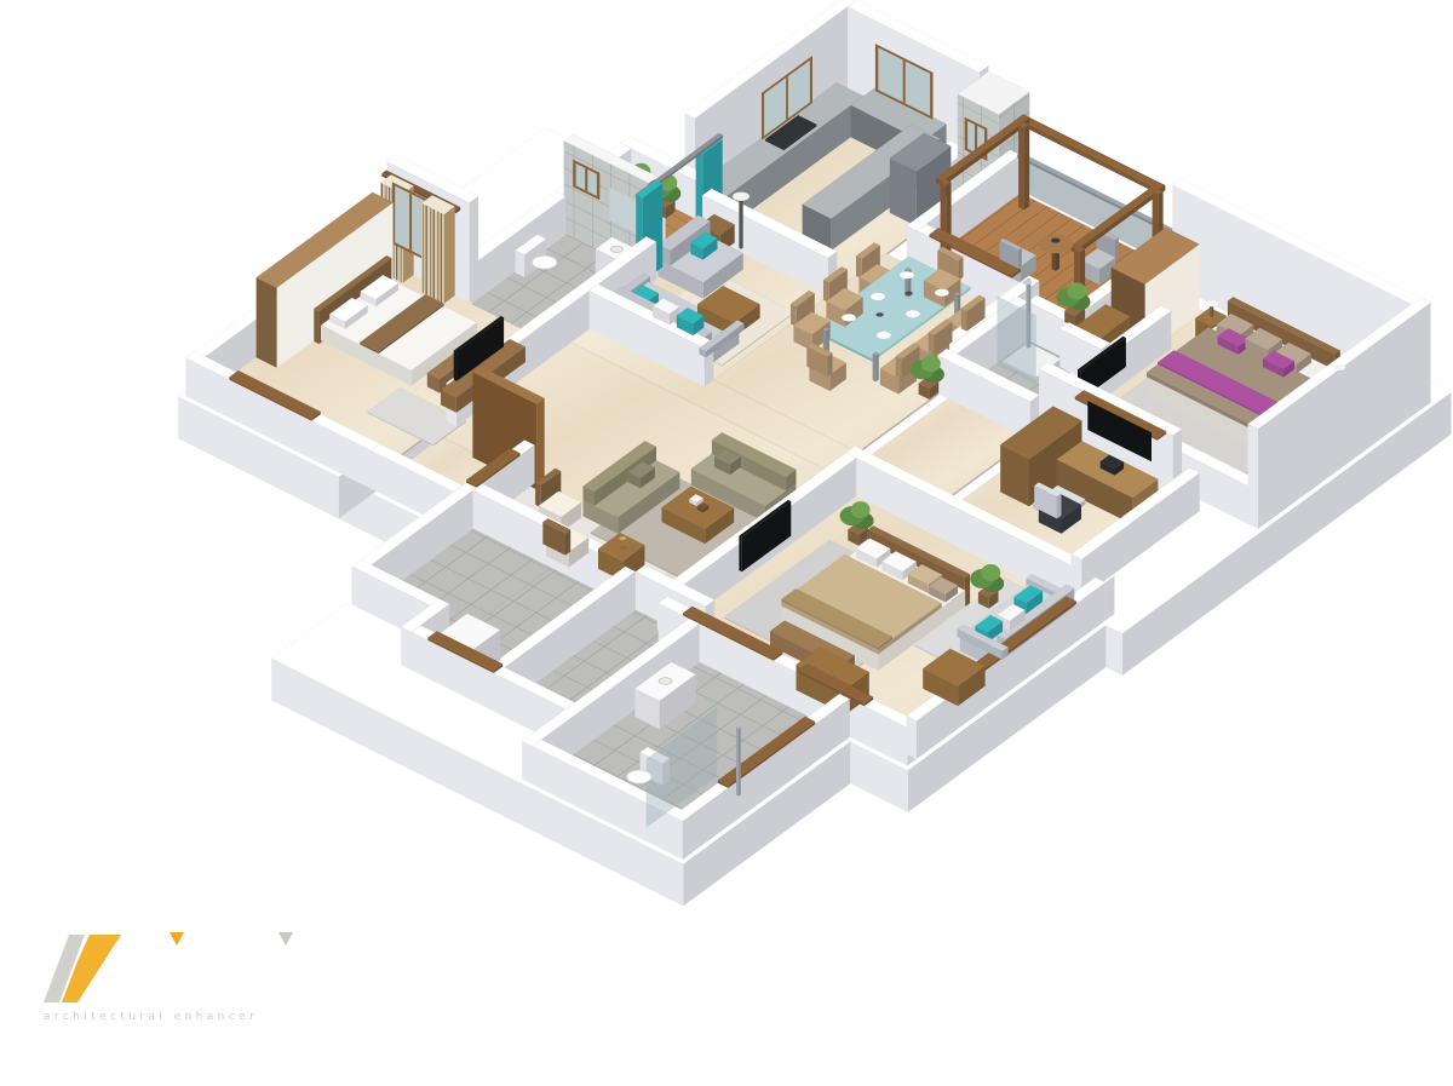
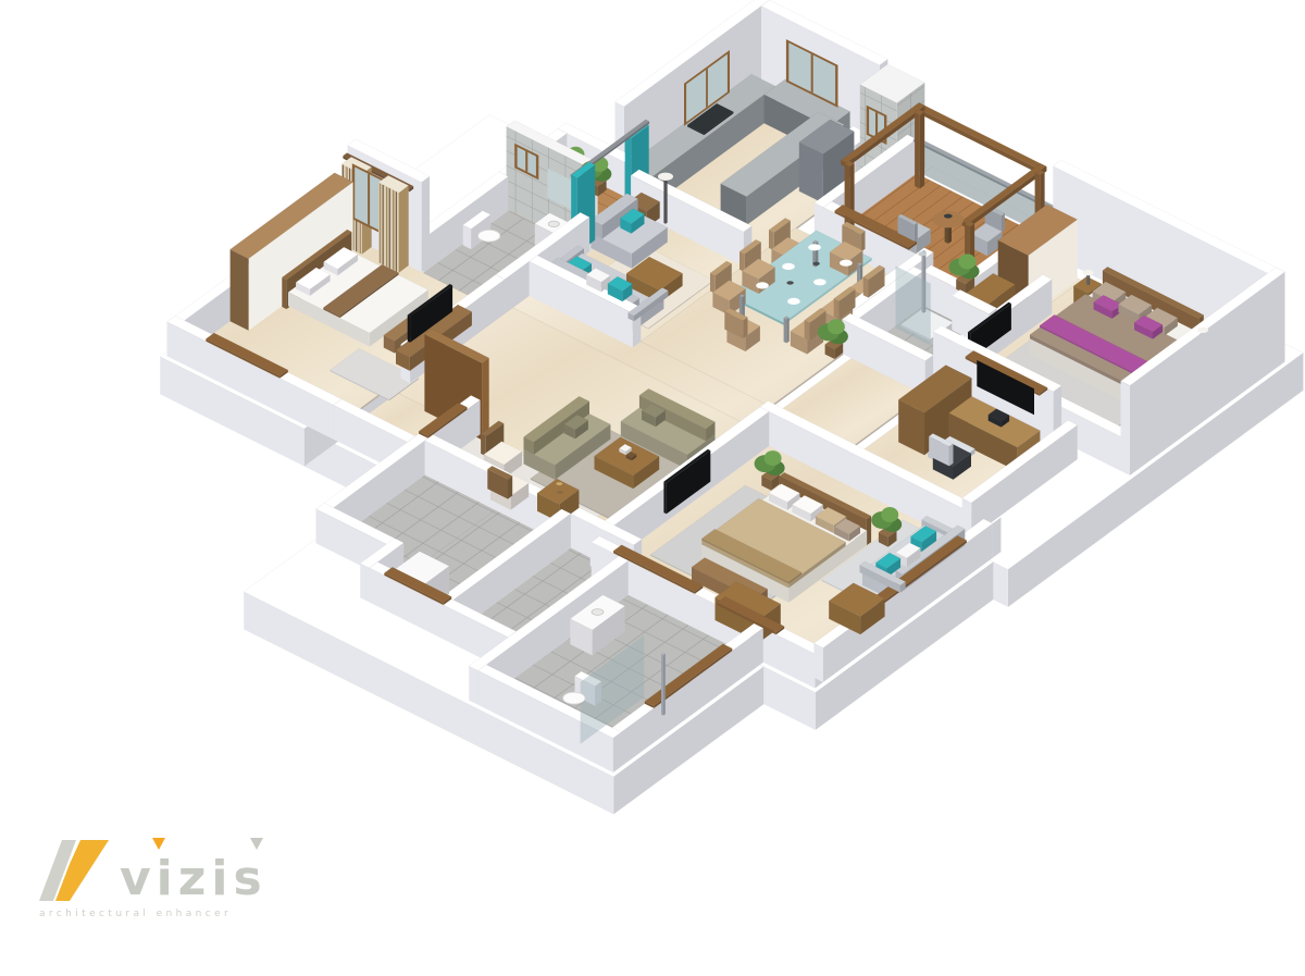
+ vizis
  architectural enhancer
